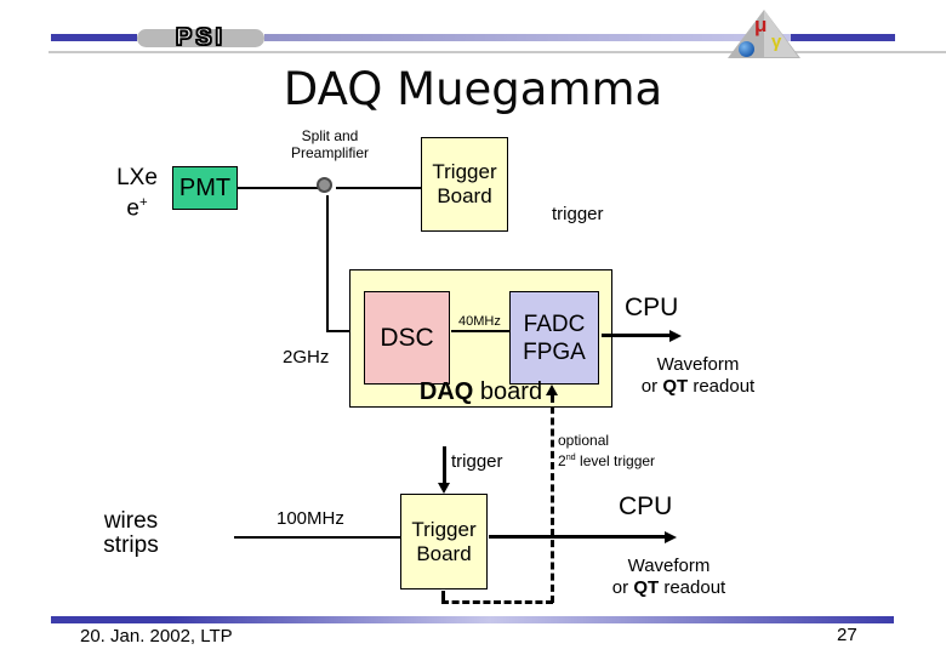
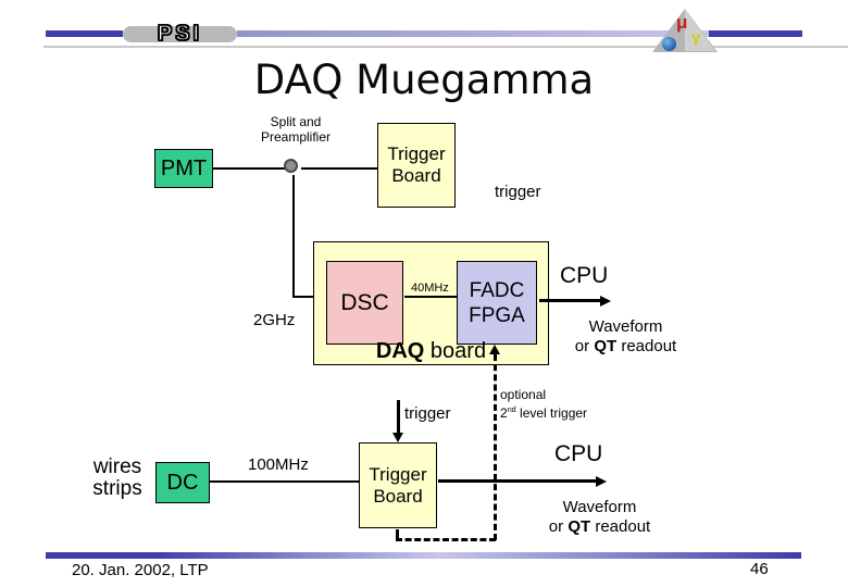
  PSI
  μ
  γ
  DAQ Muegamma
- LXe
- e+
  PMT
  Split and
  Preamplifier
  Trigger
  Board
  trigger
  2GHz
  DSC
  FADC
  FPGA
  DAQ board
  40MHz
  CPU
  Waveform
  or QT readout
  optional
  2nd level trigger
  trigger
  wires
  strips
+ DC
  100MHz
  Trigger
  Board
  CPU
  Waveform
  or QT readout
  20. Jan. 2002, LTP
- 27
+ 46
